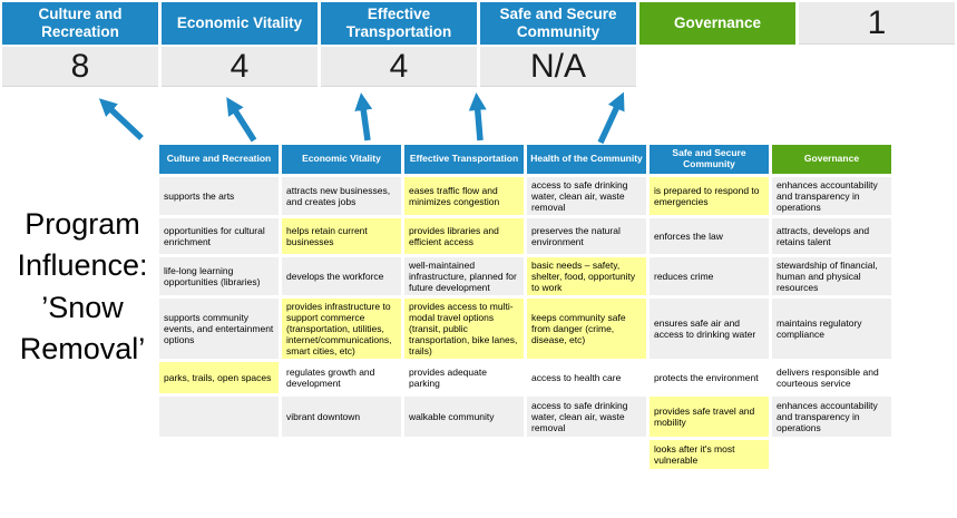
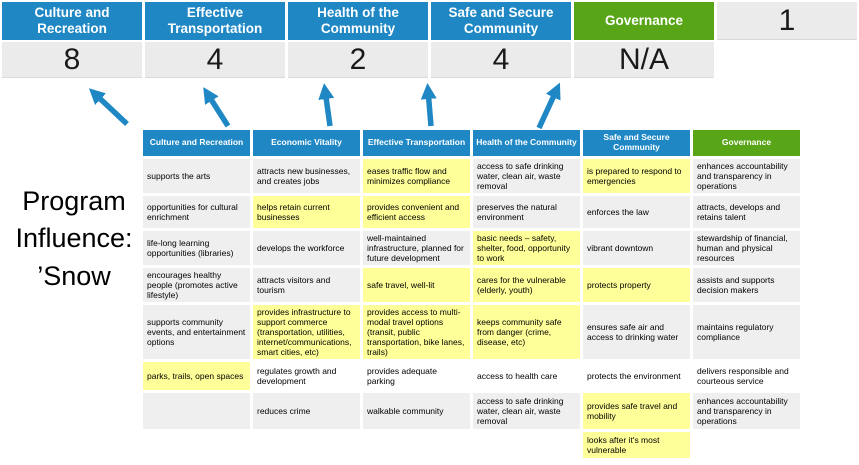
  Culture and Recreation
- Economic Vitality
  Effective Transportation
+ Health of the Community
  Safe and Secure Community
  Governance
  1
  8
  4
+ 2
  4
  N/A
  Program
  Influence:
  ’Snow
- Removal’
  Culture and Recreation	Economic Vitality	Effective Transportation	Health of the Community	Safe and Secure Community	Governance
- supports the arts	attracts new businesses, and creates jobs	eases traffic flow and minimizes congestion	access to safe drinking water, clean air, waste removal	is prepared to respond to emergencies	enhances accountability and transparency in operations
+ supports the arts	attracts new businesses, and creates jobs	eases traffic flow and minimizes compliance	access to safe drinking water, clean air, waste removal	is prepared to respond to emergencies	enhances accountability and transparency in operations
- opportunities for cultural enrichment	helps retain current businesses	provides libraries and efficient access	preserves the natural environment	enforces the law	attracts, develops and retains talent
+ opportunities for cultural enrichment	helps retain current businesses	provides convenient and efficient access	preserves the natural environment	enforces the law	attracts, develops and retains talent
- life-long learning opportunities (libraries)	develops the workforce	well-maintained infrastructure, planned for future development	basic needs – safety, shelter, food, opportunity to work	reduces crime	stewardship of financial, human and physical resources
+ life-long learning opportunities (libraries)	develops the workforce	well-maintained infrastructure, planned for future development	basic needs – safety, shelter, food, opportunity to work	vibrant downtown	stewardship of financial, human and physical resources
+ encourages healthy people (promotes active lifestyle)	attracts visitors and tourism	safe travel, well-lit	cares for the vulnerable (elderly, youth)	protects property	assists and supports decision makers
  supports community events, and entertainment options	provides infrastructure to support commerce (transportation, utilities, internet/communications, smart cities, etc)	provides access to multi-modal travel options (transit, public transportation, bike lanes, trails)	keeps community safe from danger (crime, disease, etc)	ensures safe air and access to drinking water	maintains regulatory compliance
  parks, trails, open spaces	regulates growth and development	provides adequate parking	access to health care	protects the environment	delivers responsible and courteous service
- 	vibrant downtown	walkable community	access to safe drinking water, clean air, waste removal	provides safe travel and mobility	enhances accountability and transparency in operations
+ 	reduces crime	walkable community	access to safe drinking water, clean air, waste removal	provides safe travel and mobility	enhances accountability and transparency in operations
  				looks after it's most vulnerable
